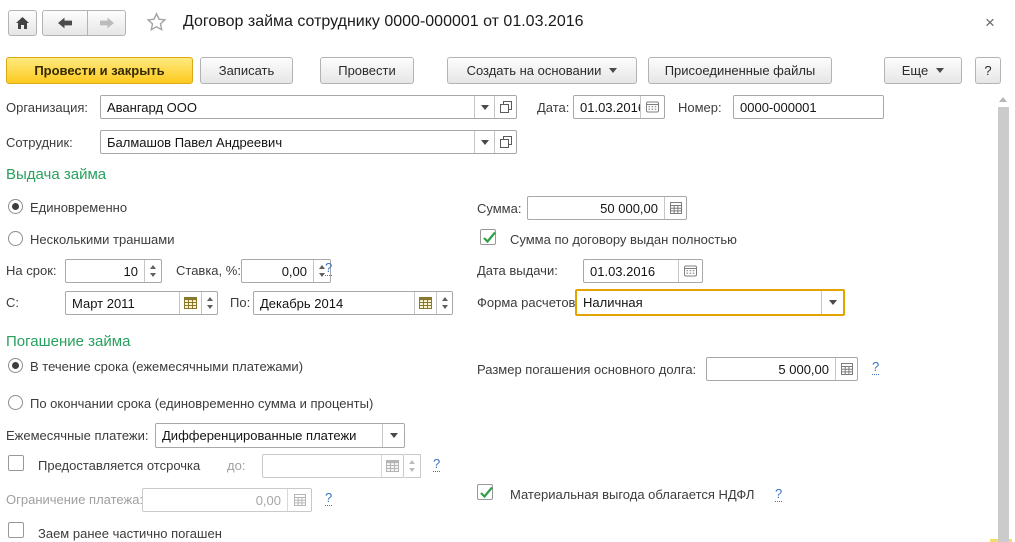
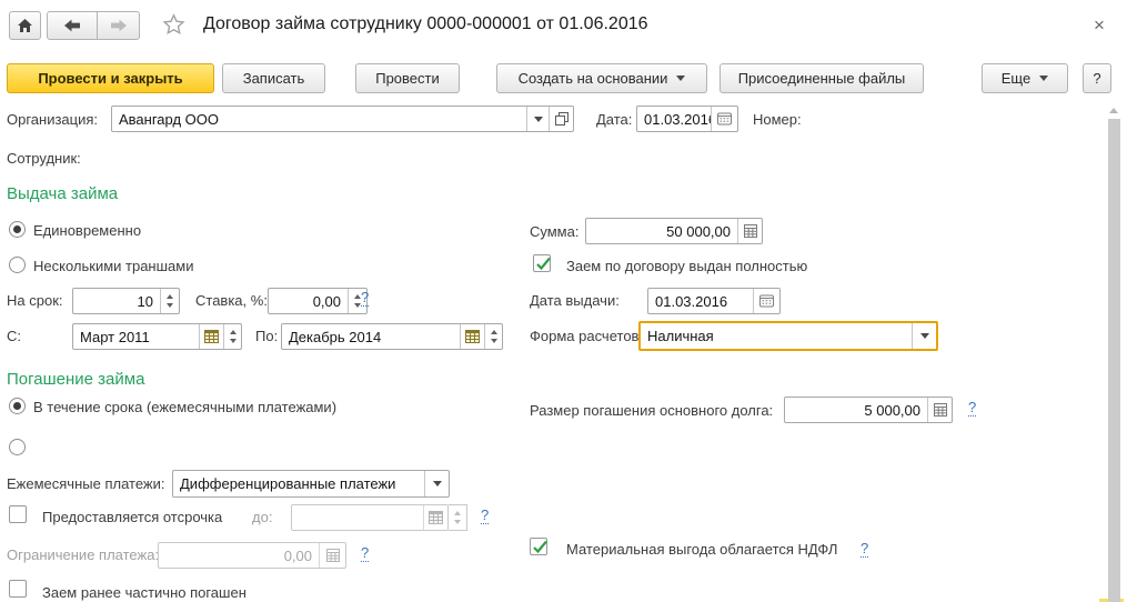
- Договор займа сотруднику 0000-000001 от 01.03.2016
+ Договор займа сотруднику 0000-000001 от 01.06.2016
  ×
  Провести и закрыть
  Записать
  Провести
  Создать на основании
  Присоединенные файлы
  Еще
  ?
  Организация:
  Авангард ООО
  Дата:
  01.03.201
  Номер:
- 0000-000001
  Сотрудник:
- Балмашов Павел Андреевич
  Выдача займа
  Единовременно
  Сумма:
  50 000,00
  Несколькими траншами
- Сумма по договору выдан полностью
+ Заем по договору выдан полностью
  На срок:
  10
  Ставка, %:
  0,00
  ?
  Дата выдачи:
  01.03.2016
  С:
  Март 2011
  По:
  Декабрь 2014
  Форма расчетов
  Наличная
  Погашение займа
  В течение срока (ежемесячными платежами)
  Размер погашения основного долга:
  5 000,00
  ?
- По окончании срока (единовременно сумма и проценты)
  Ежемесячные платежи:
  Дифференцированные платежи
  Предоставляется отсрочка
  до:
  ?
  Ограничение платежа
  0,00
  ?
  Материальная выгода облагается НДФЛ
  ?
  Заем ранее частично погашен
